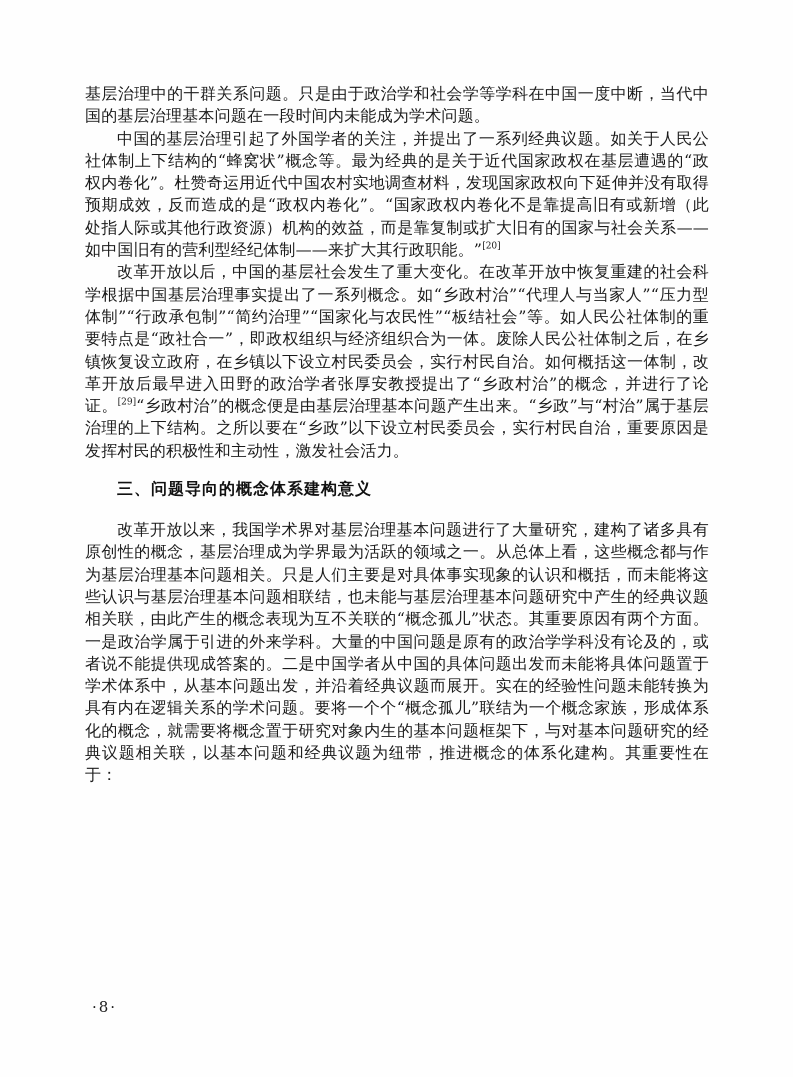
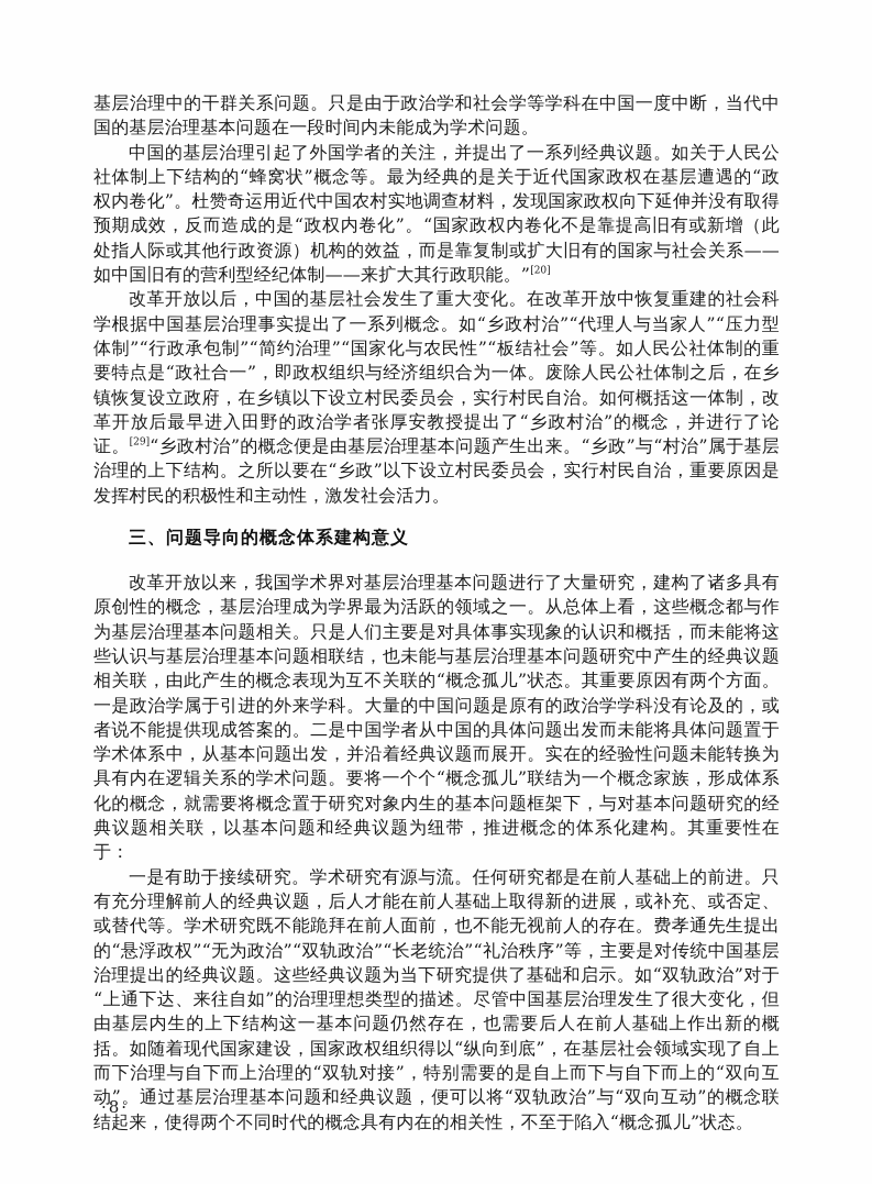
  基层治理中的干群关系问题。只是由于政治学和社会学等学科在中国一度中断，当代中国的基层治理基本问题在一段时间内未能成为学术问题。
  中国的基层治理引起了外国学者的关注，并提出了一系列经典议题。如关于人民公社体制上下结构的“蜂窝状”概念等。最为经典的是关于近代国家政权在基层遭遇的“政权内卷化”。杜赞奇运用近代中国农村实地调查材料，发现国家政权向下延伸并没有取得预期成效，反而造成的是“政权内卷化”。“国家政权内卷化不是靠提高旧有或新增（此处指人际或其他行政资源）机构的效益，而是靠复制或扩大旧有的国家与社会关系——如中国旧有的营利型经纪体制——来扩大其行政职能。”[20]
  改革开放以后，中国的基层社会发生了重大变化。在改革开放中恢复重建的社会科学根据中国基层治理事实提出了一系列概念。如“乡政村治”“代理人与当家人”“压力型体制”“行政承包制”“简约治理”“国家化与农民性”“板结社会”等。如人民公社体制的重要特点是“政社合一”，即政权组织与经济组织合为一体。废除人民公社体制之后，在乡镇恢复设立政府，在乡镇以下设立村民委员会，实行村民自治。如何概括这一体制，改革开放后最早进入田野的政治学者张厚安教授提出了“乡政村治”的概念，并进行了论证。[29]“乡政村治”的概念便是由基层治理基本问题产生出来。“乡政”与“村治”属于基层治理的上下结构。之所以要在“乡政”以下设立村民委员会，实行村民自治，重要原因是发挥村民的积极性和主动性，激发社会活力。
  三、问题导向的概念体系建构意义
  改革开放以来，我国学术界对基层治理基本问题进行了大量研究，建构了诸多具有原创性的概念，基层治理成为学界最为活跃的领域之一。从总体上看，这些概念都与作为基层治理基本问题相关。只是人们主要是对具体事实现象的认识和概括，而未能将这些认识与基层治理基本问题相联结，也未能与基层治理基本问题研究中产生的经典议题相关联，由此产生的概念表现为互不关联的“概念孤儿”状态。其重要原因有两个方面。一是政治学属于引进的外来学科。大量的中国问题是原有的政治学学科没有论及的，或者说不能提供现成答案的。二是中国学者从中国的具体问题出发而未能将具体问题置于学术体系中，从基本问题出发，并沿着经典议题而展开。实在的经验性问题未能转换为具有内在逻辑关系的学术问题。要将一个个“概念孤儿”联结为一个概念家族，形成体系化的概念，就需要将概念置于研究对象内生的基本问题框架下，与对基本问题研究的经典议题相关联，以基本问题和经典议题为纽带，推进概念的体系化建构。其重要性在于：
+ 一是有助于接续研究。学术研究有源与流。任何研究都是在前人基础上的前进。只有充分理解前人的经典议题，后人才能在前人基础上取得新的进展，或补充、或否定、或替代等。学术研究既不能跪拜在前人面前，也不能无视前人的存在。费孝通先生提出的“悬浮政权”“无为政治”“双轨政治”“长老统治”“礼治秩序”等，主要是对传统中国基层治理提出的经典议题。这些经典议题为当下研究提供了基础和启示。如“双轨政治”对于“上通下达、来往自如”的治理理想类型的描述。尽管中国基层治理发生了很大变化，但由基层内生的上下结构这一基本问题仍然存在，也需要后人在前人基础上作出新的概括。如随着现代国家建设，国家政权组织得以“纵向到底”，在基层社会领域实现了自上而下治理与自下而上治理的“双轨对接”，特别需要的是自上而下与自下而上的“双向互动”。通过基层治理基本问题和经典议题，便可以将“双轨政治”与“双向互动”的概念联结起来，使得两个不同时代的概念具有内在的相关性，不至于陷入“概念孤儿”状态。
  ·8·
